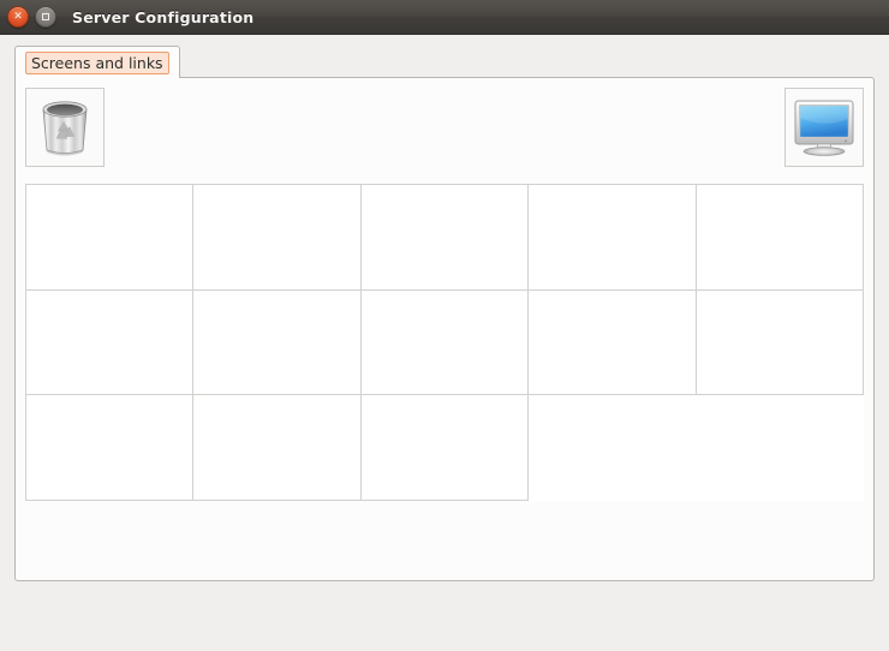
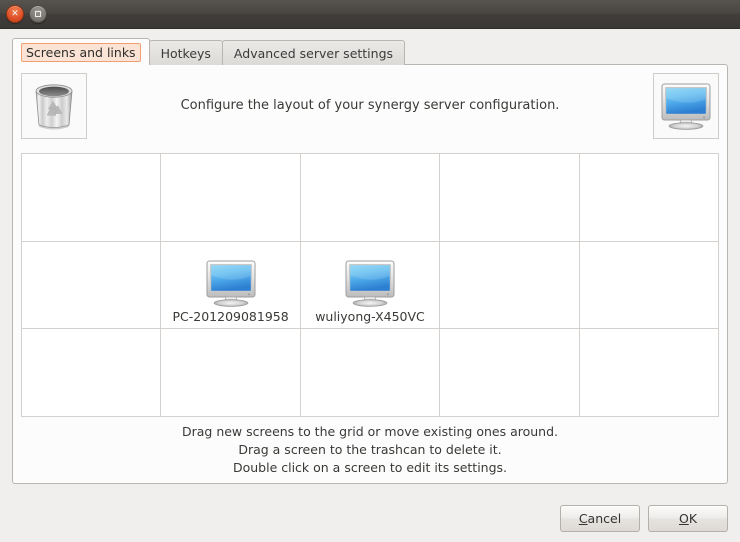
  ✕
- Server Configuration
  Screens and links
+ Hotkeys
+ Advanced server settings
+ Configure the layout of your synergy server configuration.
+ PC-201209081958
+ wuliyong-X450VC
+ Drag new screens to the grid or move existing ones around.
+ Drag a screen to the trashcan to delete it.
+ Double click on a screen to edit its settings.
+ C
+ ancel
+ O
+ K
